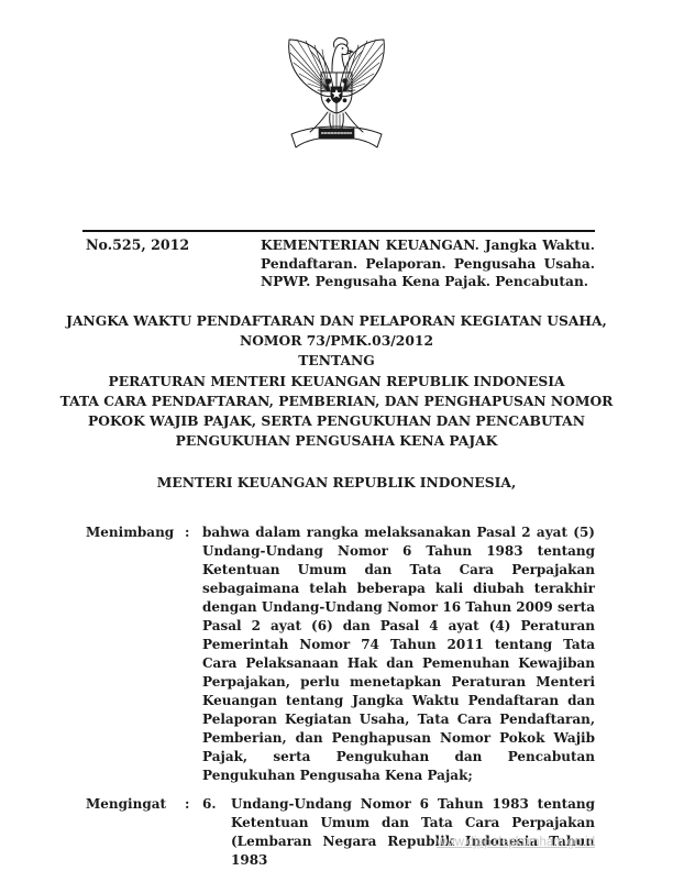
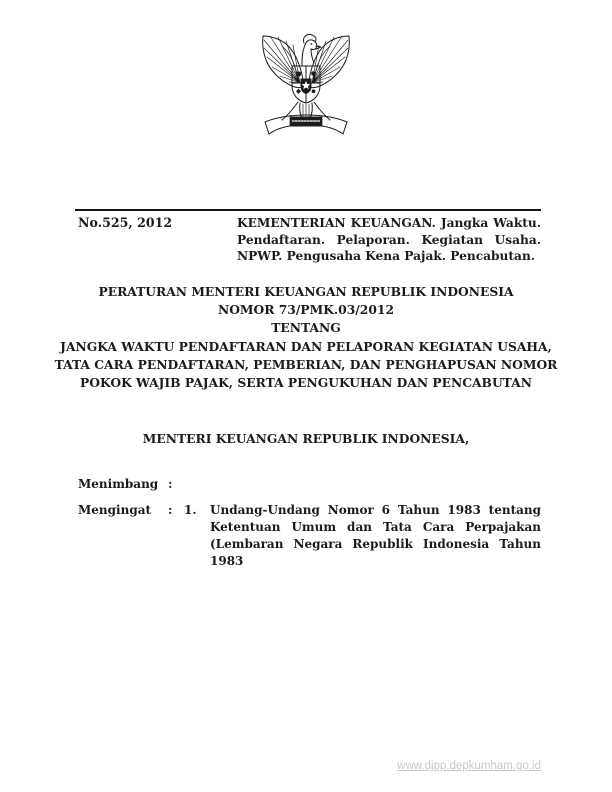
  No.525, 2012
- KEMENTERIAN KEUANGAN. Jangka Waktu. Pendaftaran. Pelaporan. Pengusaha Usaha. NPWP. Pengusaha Kena Pajak. Pencabutan.
+ KEMENTERIAN KEUANGAN. Jangka Waktu. Pendaftaran. Pelaporan. Kegiatan Usaha. NPWP. Pengusaha Kena Pajak. Pencabutan.
- JANGKA WAKTU PENDAFTARAN DAN PELAPORAN KEGIATAN USAHA,
+ PERATURAN MENTERI KEUANGAN REPUBLIK INDONESIA
  NOMOR 73/PMK.03/2012
  TENTANG
- PERATURAN MENTERI KEUANGAN REPUBLIK INDONESIA
+ JANGKA WAKTU PENDAFTARAN DAN PELAPORAN KEGIATAN USAHA,
  TATA CARA PENDAFTARAN, PEMBERIAN, DAN PENGHAPUSAN NOMOR
  POKOK WAJIB PAJAK, SERTA PENGUKUHAN DAN PENCABUTAN
- PENGUKUHAN PENGUSAHA KENA PAJAK
  MENTERI KEUANGAN REPUBLIK INDONESIA,
  Menimbang
  :
- bahwa dalam rangka melaksanakan Pasal 2 ayat (5) Undang-Undang Nomor 6 Tahun 1983 tentang Ketentuan Umum dan Tata Cara Perpajakan sebagaimana telah beberapa kali diubah terakhir dengan Undang-Undang Nomor 16 Tahun 2009 serta Pasal 2 ayat (6) dan Pasal 4 ayat (4) Peraturan Pemerintah Nomor 74 Tahun 2011 tentang Tata Cara Pelaksanaan Hak dan Pemenuhan Kewajiban Perpajakan, perlu menetapkan Peraturan Menteri Keuangan tentang Jangka Waktu Pendaftaran dan Pelaporan Kegiatan Usaha, Tata Cara Pendaftaran, Pemberian, dan Penghapusan Nomor Pokok Wajib Pajak, serta Pengukuhan dan Pencabutan Pengukuhan Pengusaha Kena Pajak;
  Mengingat
  :
- 6.
+ 1.
  Undang-Undang Nomor 6 Tahun 1983 tentang Ketentuan Umum dan Tata Cara Perpajakan (Lembaran Negara Republik Indonesia Tahun 1983
  www.djpp.depkumham.go.id
